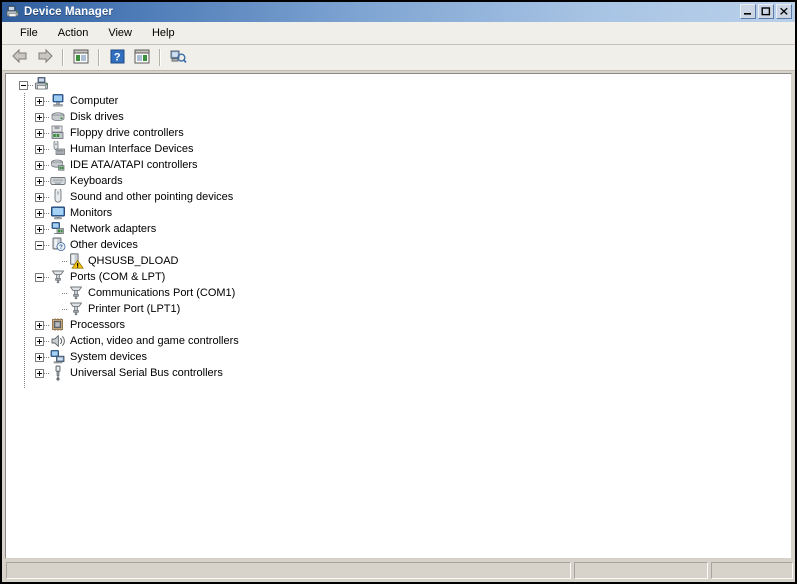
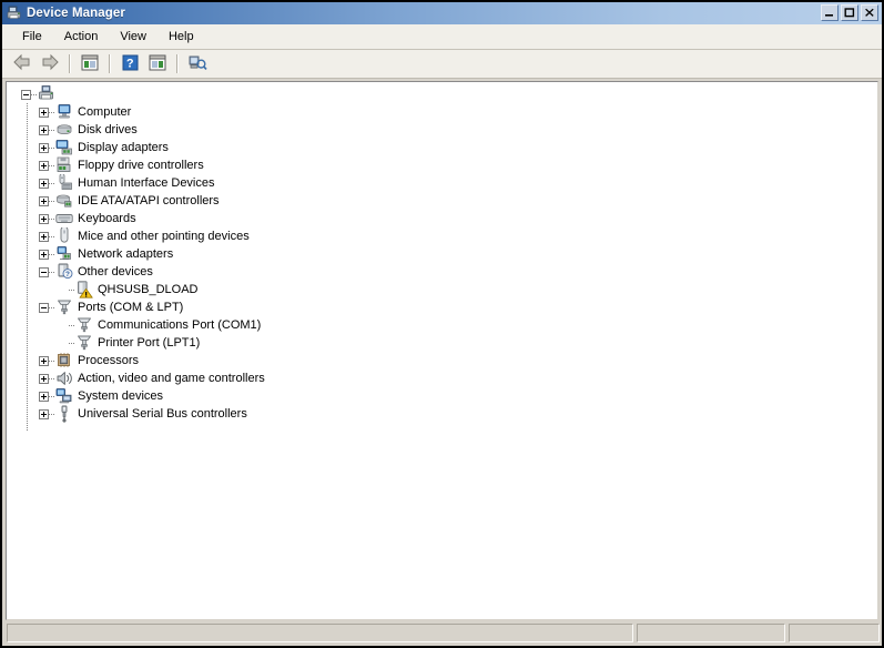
  Device Manager
  File
  Action
  View
  Help
  ?
  Computer
  Disk drives
+ Display adapters
  Floppy drive controllers
  Human Interface Devices
  IDE ATA/ATAPI controllers
  Keyboards
- Sound and other pointing devices
+ Mice and other pointing devices
- Monitors
  Network adapters
  Other devices
  QHSUSB_DLOAD
  Ports (COM & LPT)
  Communications Port (COM1)
  Printer Port (LPT1)
  Processors
  Action, video and game controllers
  System devices
  Universal Serial Bus controllers
